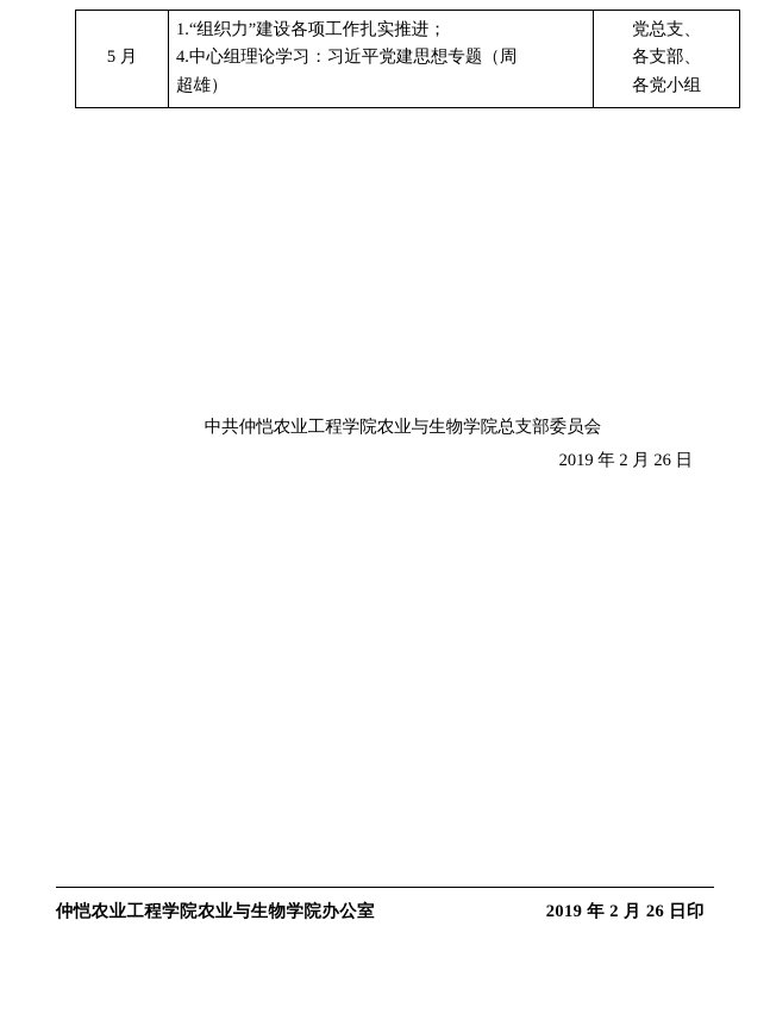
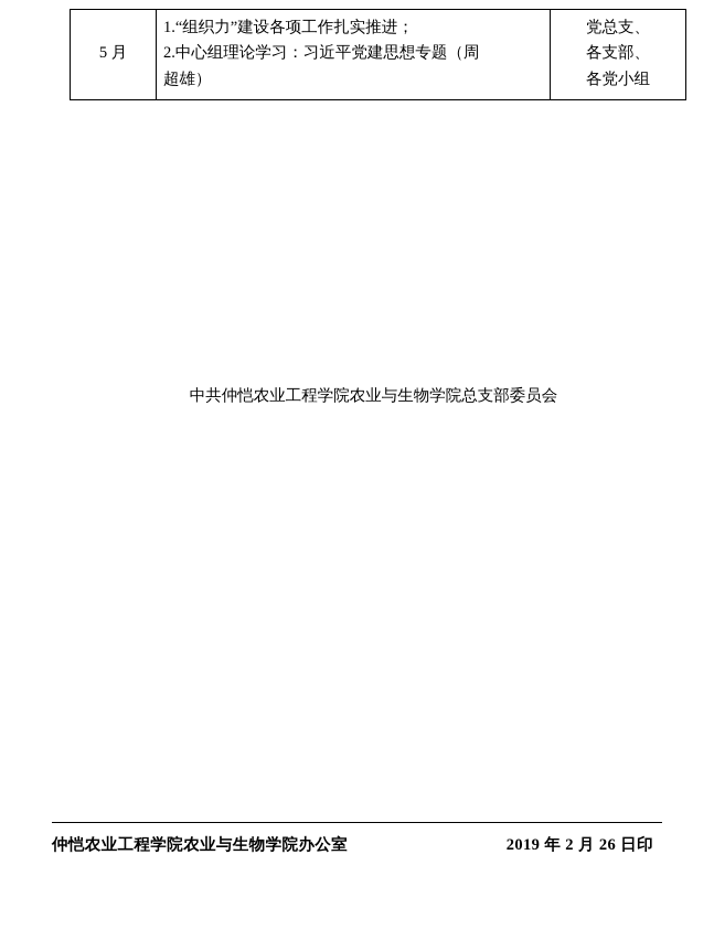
- 5 月	1.“组织力”建设各项工作扎实推进； 4.中心组理论学习：习近平党建思想专题（周 超雄）	党总支、 各支部、 各党小组
+ 5 月	1.“组织力”建设各项工作扎实推进； 2.中心组理论学习：习近平党建思想专题（周 超雄）	党总支、 各支部、 各党小组
  中共仲恺农业工程学院农业与生物学院总支部委员会
- 2019 年 2 月 26 日
  仲恺农业工程学院农业与生物学院办公室
  2019 年 2 月 26 日印
